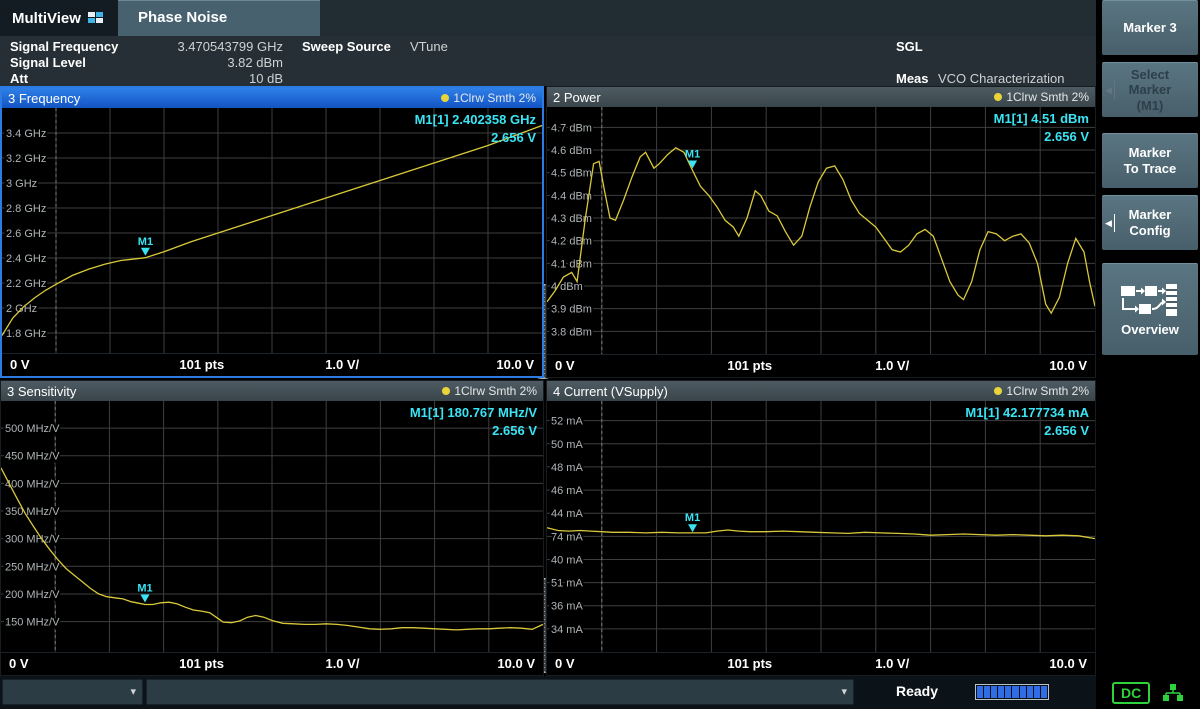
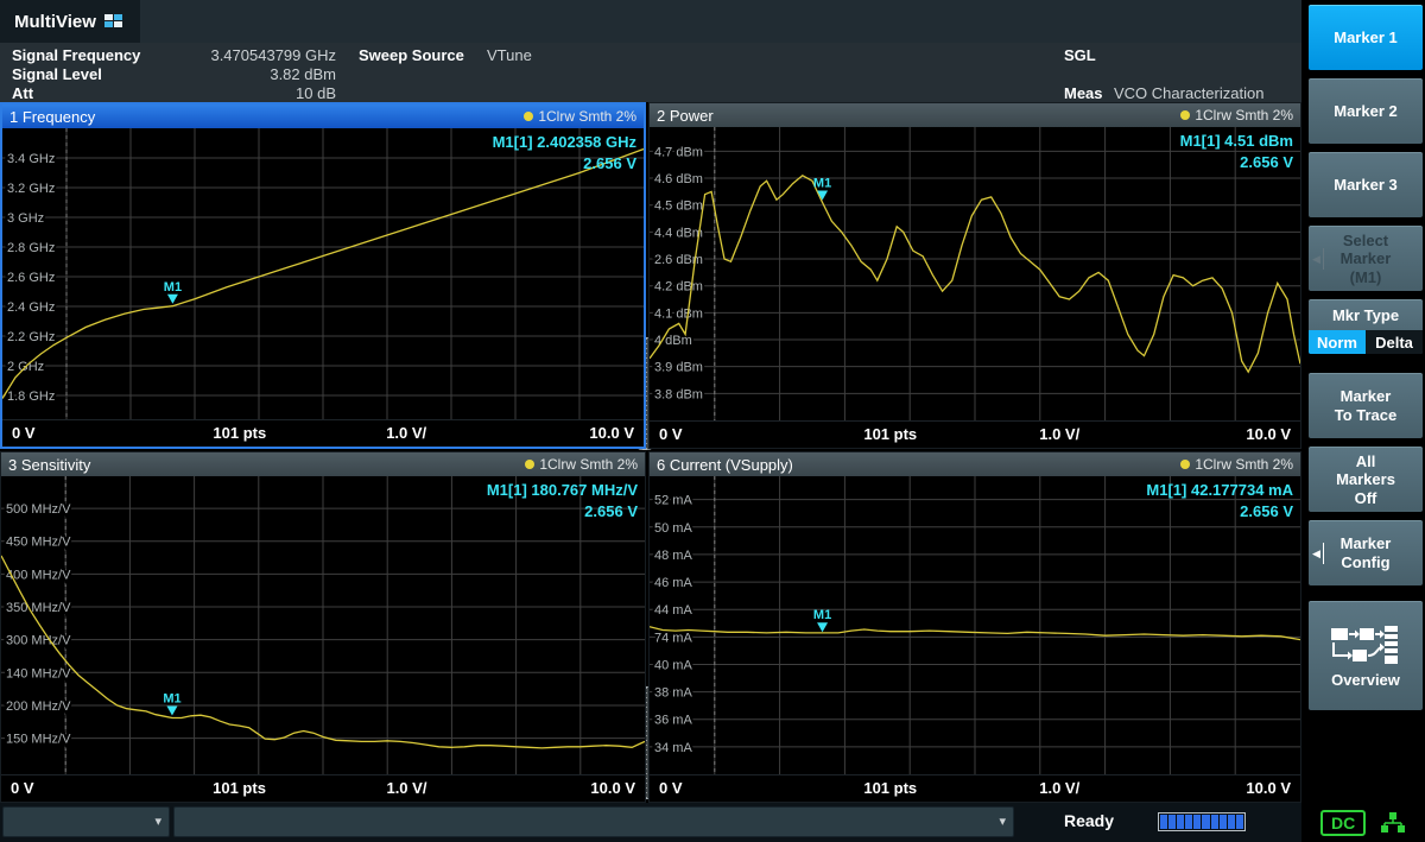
  MultiView
- Phase Noise
  Signal Frequency
  3.470543799 GHz
  Signal Level
  3.82 dBm
  Att
  10 dB
  Sweep Source
  VTune
  SGL
  Meas
  VCO Characterization
- 3 Frequency
+ 1 Frequency
  1Clrw Smth 2%
  3.4 GHz
  3.2 GHz
  3 GHz
  2.8 GHz
  2.6 GHz
  2.4 GHz
  2.2 GHz
  2 GHz
  1.8 GHz
  M1
  M1[1] 2.402358 GHz
  2.656 V
  0 V
  101 pts
  1.0 V/
  10.0 V
  2 Power
  1Clrw Smth 2%
  4.7 dBm
  4.6 dBm
  4.5 dBm
  4.4 dBm
- 4.3 dBm
+ 2.6 dBm
  4.2 dBm
  4.1 dm
  4 dBm
  3.9 dBm
  3.8 dBm
  M1
  M1[1] 4.51 dBm
  2.656 V
  0 V
  101 pts
  1.0 V/
  10.0 V
  3 Sensitivity
  1Clrw Smth 2%
  500 MHz/V
  450 MHz/V
  400 MHz/V
  350 MHz/V
  300 MHz/V
- 250 MHz/V
+ 140 MHz/V
  200 MHz/V
  150 MHz/V
  M1
  M1[1] 180.767 MHz/V
  2.656 V
  0 V
  101 pts
  1.0 V/
  10.0 V
- 4 Current (VSupply)
+ 6 Current (VSupply)
  1Clrw Smth 2%
  52 mA
  50 mA
  48 mA
  46 mA
  44 mA
  74 mA
  40 mA
- 51 mA
+ 38 mA
  36 mA
  34 mA
  M1
  M1[1] 42.177734 mA
  2.656 V
  0 V
  101 pts
  1.0 V/
  10.0 V
  ▾
  ▾
  Ready
+ Marker 1
+ Marker 2
  Marker 3
  Select
  Marker
  (M1)
+ Mkr Type
+ Norm
+ Delta
  Marker
  To Trace
+ All
+ Markers
+ Off
  ◀
  Marker
  Config
  Overview
  DC
